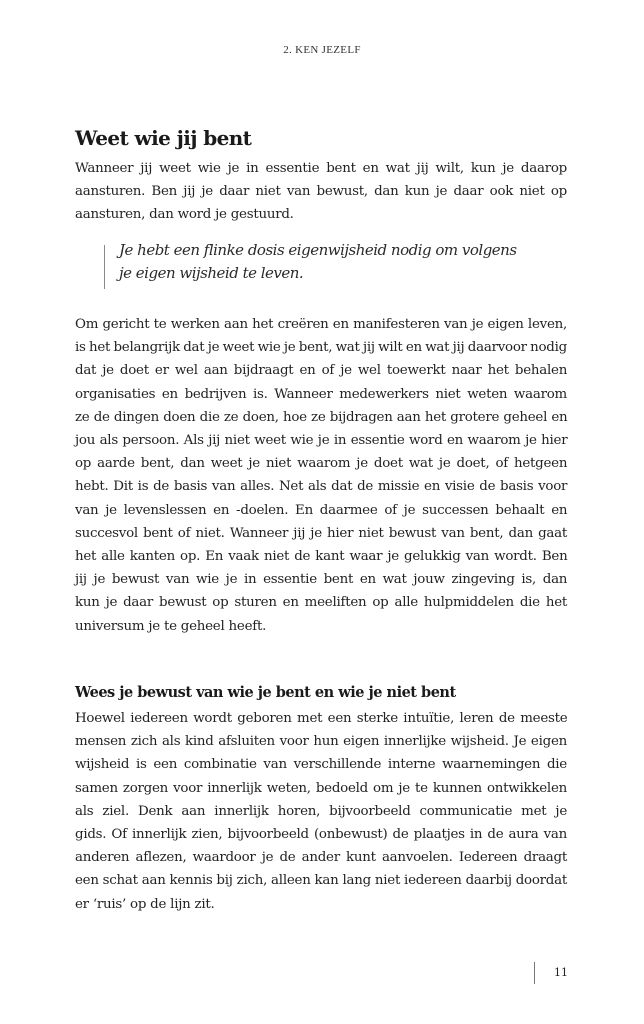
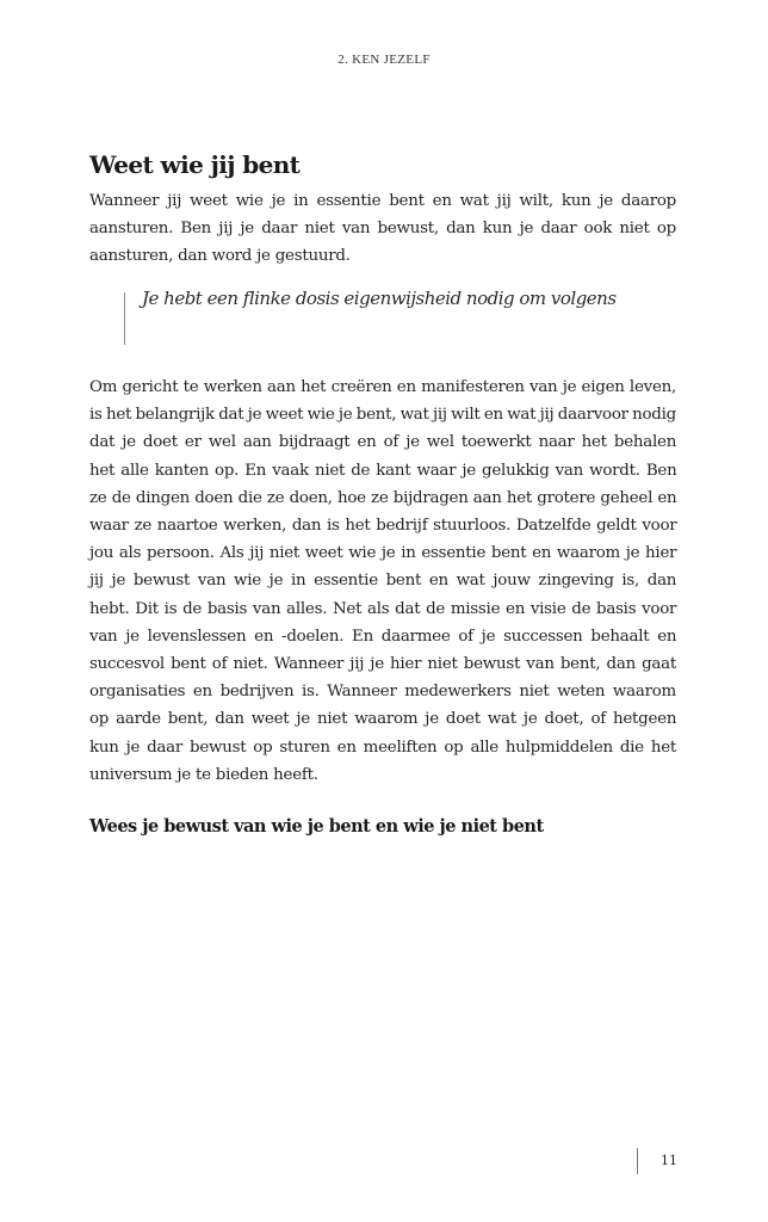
  2. KEN JEZELF
  Weet wie jij bent
  Wanneer jij weet wie je in essentie bent en wat jij wilt, kun je daarop
  aansturen. Ben jij je daar niet van bewust, dan kun je daar ook niet op
  aansturen, dan word je gestuurd.
  Je hebt een flinke dosis eigenwijsheid nodig om volgens
- je eigen wijsheid te leven.
  Om gericht te werken aan het creëren en manifesteren van je eigen leven,
  is het belangrijk dat je weet wie je bent, wat jij wilt en wat jij daarvoor nodig
  dat je doet er wel aan bijdraagt en of je wel toewerkt naar het behalen
- organisaties en bedrijven is. Wanneer medewerkers niet weten waarom
+ het alle kanten op. En vaak niet de kant waar je gelukkig van wordt. Ben
  ze de dingen doen die ze doen, hoe ze bijdragen aan het grotere geheel en
+ waar ze naartoe werken, dan is het bedrijf stuurloos. Datzelfde geldt voor
- jou als persoon. Als jij niet weet wie je in essentie word en waarom je hier
+ jou als persoon. Als jij niet weet wie je in essentie bent en waarom je hier
- op aarde bent, dan weet je niet waarom je doet wat je doet, of hetgeen
+ jij je bewust van wie je in essentie bent en wat jouw zingeving is, dan
  hebt. Dit is de basis van alles. Net als dat de missie en visie de basis voor
  van je levenslessen en -doelen. En daarmee of je successen behaalt en
  succesvol bent of niet. Wanneer jij je hier niet bewust van bent, dan gaat
- het alle kanten op. En vaak niet de kant waar je gelukkig van wordt. Ben
+ organisaties en bedrijven is. Wanneer medewerkers niet weten waarom
- jij je bewust van wie je in essentie bent en wat jouw zingeving is, dan
+ op aarde bent, dan weet je niet waarom je doet wat je doet, of hetgeen
  kun je daar bewust op sturen en meeliften op alle hulpmiddelen die het
- universum je te geheel heeft.
+ universum je te bieden heeft.
  Wees je bewust van wie je bent en wie je niet bent
- Hoewel iedereen wordt geboren met een sterke intuïtie, leren de meeste
- mensen zich als kind afsluiten voor hun eigen innerlijke wijsheid. Je eigen
- wijsheid is een combinatie van verschillende interne waarnemingen die
- samen zorgen voor innerlijk weten, bedoeld om je te kunnen ontwikkelen
- als ziel. Denk aan innerlijk horen, bijvoorbeeld communicatie met je
- gids. Of innerlijk zien, bijvoorbeeld (onbewust) de plaatjes in de aura van
- anderen aflezen, waardoor je de ander kunt aanvoelen. Iedereen draagt
- een schat aan kennis bij zich, alleen kan lang niet iedereen daarbij doordat
- er ‘ruis’ op de lijn zit.
  11
